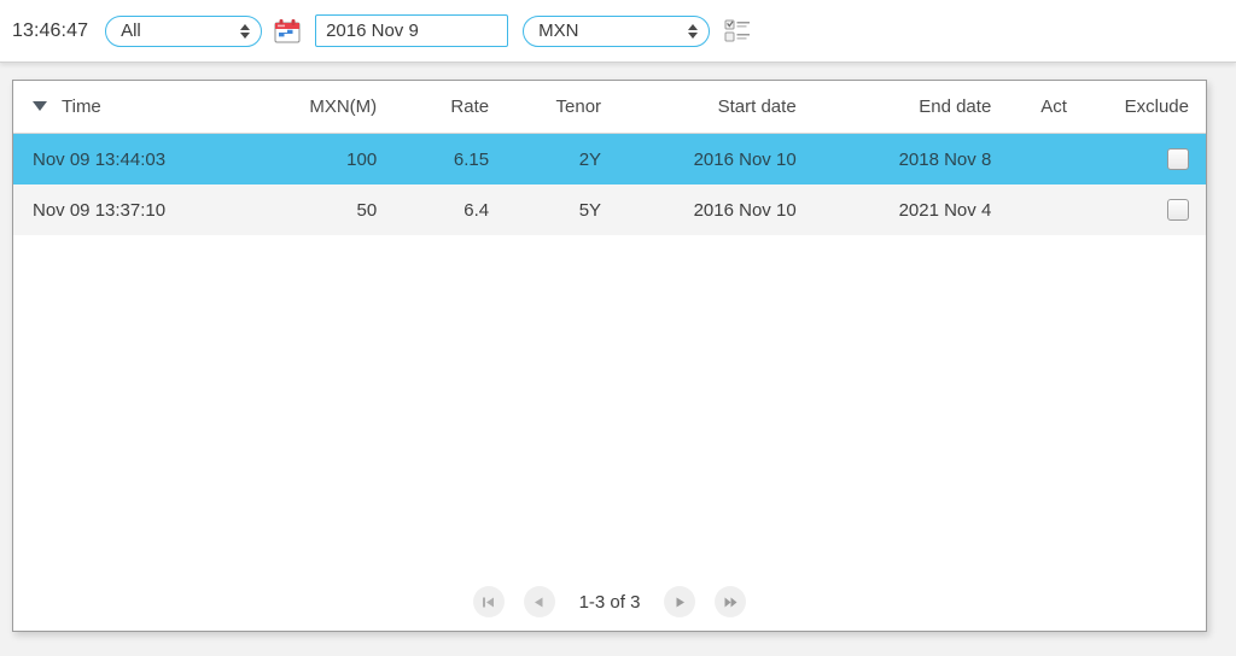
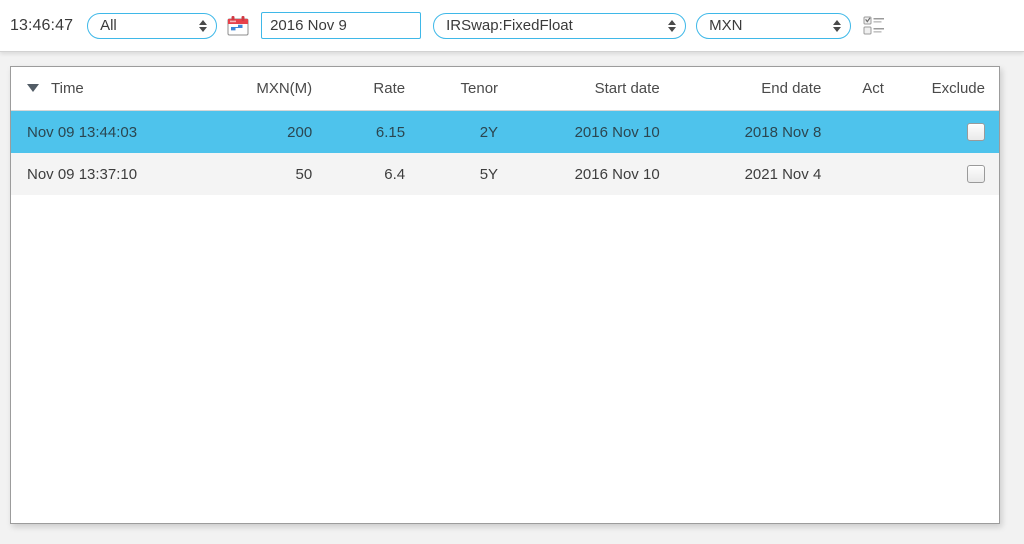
  13:46:47
  All
  2016 Nov 9
+ IRSwap:FixedFloat
  MXN
  Time	MXN(M)	Rate	Tenor	Start date	End date	Act	Exclude
- Nov 09 13:44:03	100	6.15	2Y	2016 Nov 10	2018 Nov 8
+ Nov 09 13:44:03	200	6.15	2Y	2016 Nov 10	2018 Nov 8
  Nov 09 13:37:10	50	6.4	5Y	2016 Nov 10	2021 Nov 4
- 1-3 of 3
